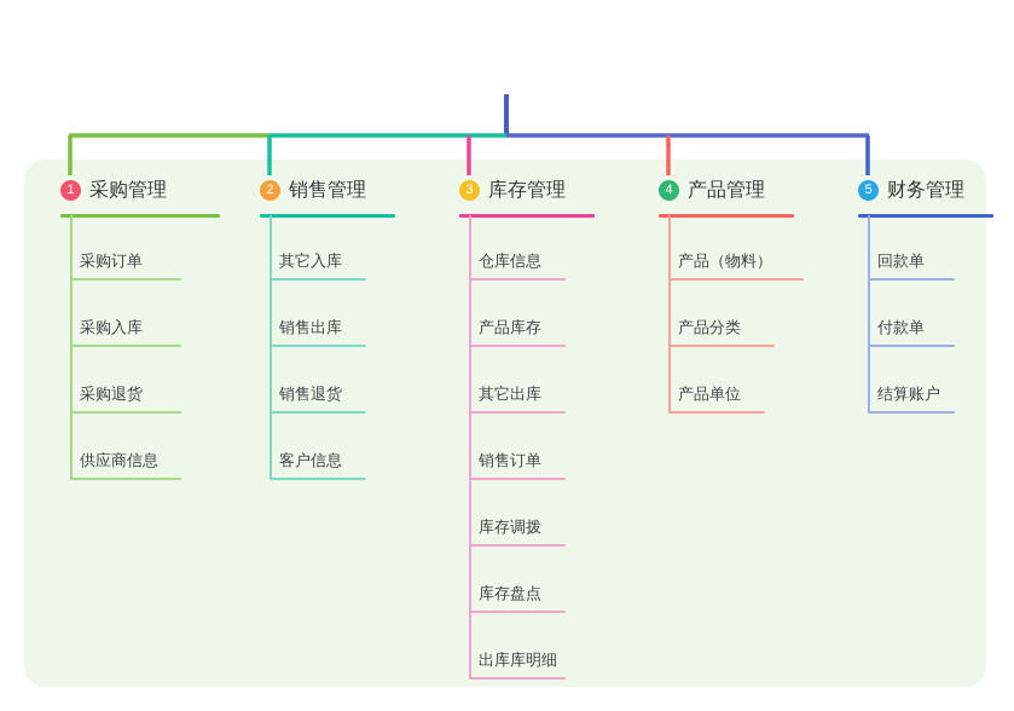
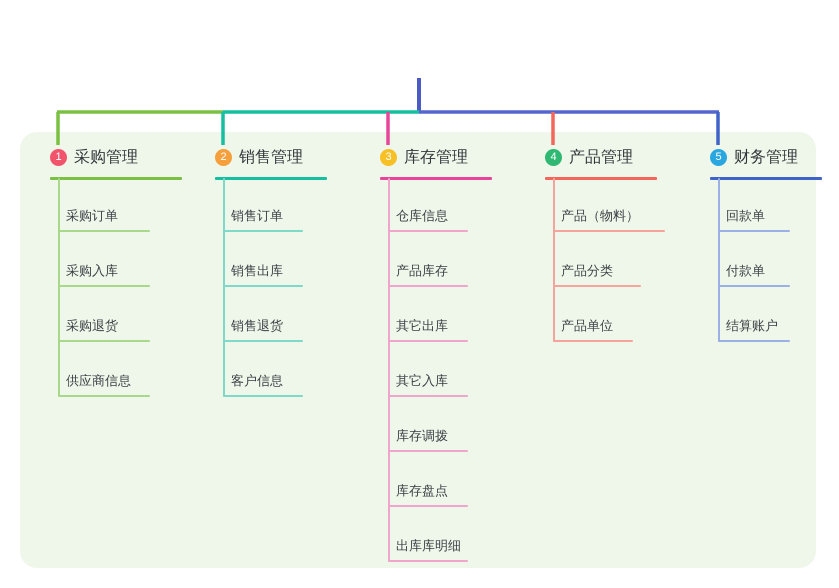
  1
  采购管理
  采购订单
  采购入库
  采购退货
  供应商信息
  2
  销售管理
- 其它入库
+ 销售订单
  销售出库
  销售退货
  客户信息
  3
  库存管理
  仓库信息
  产品库存
  其它出库
- 销售订单
+ 其它入库
  库存调拨
  库存盘点
  出库库明细
  4
  产品管理
  产品（物料）
  产品分类
  产品单位
  5
  财务管理
  回款单
  付款单
  结算账户
